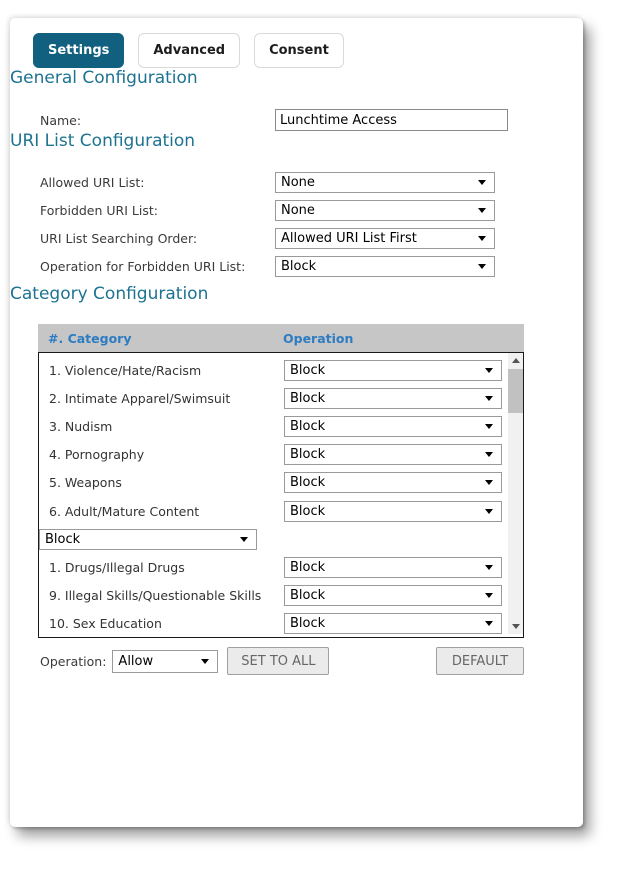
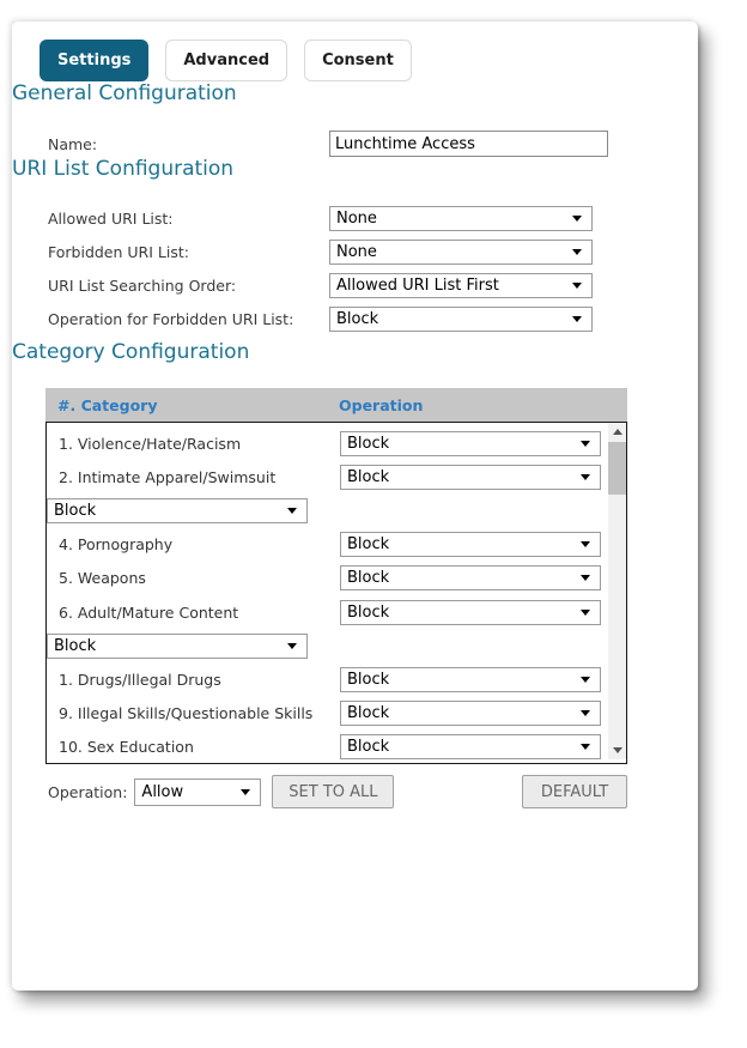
  Settings
  Advanced
  Consent
  General Configuration
  Name:
  Lunchtime Access
  URI List Configuration
  Allowed URI List:
  None
  Forbidden URI List:
  None
  URI List Searching Order:
  Allowed URI List First
  Operation for Forbidden URI List:
  Block
  Category Configuration
  #. Category
  Operation
  1. Violence/Hate/Racism
  Block
  2. Intimate Apparel/Swimsuit
  Block
- 3. Nudism
  Block
  4. Pornography
  Block
  5. Weapons
  Block
  6. Adult/Mature Content
  Block
  Block
  1. Drugs/Illegal Drugs
  Block
  9. Illegal Skills/Questionable Skills
  Block
  10. Sex Education
  Block
  Operation:
  Allow
  SET TO ALL
  DEFAULT
